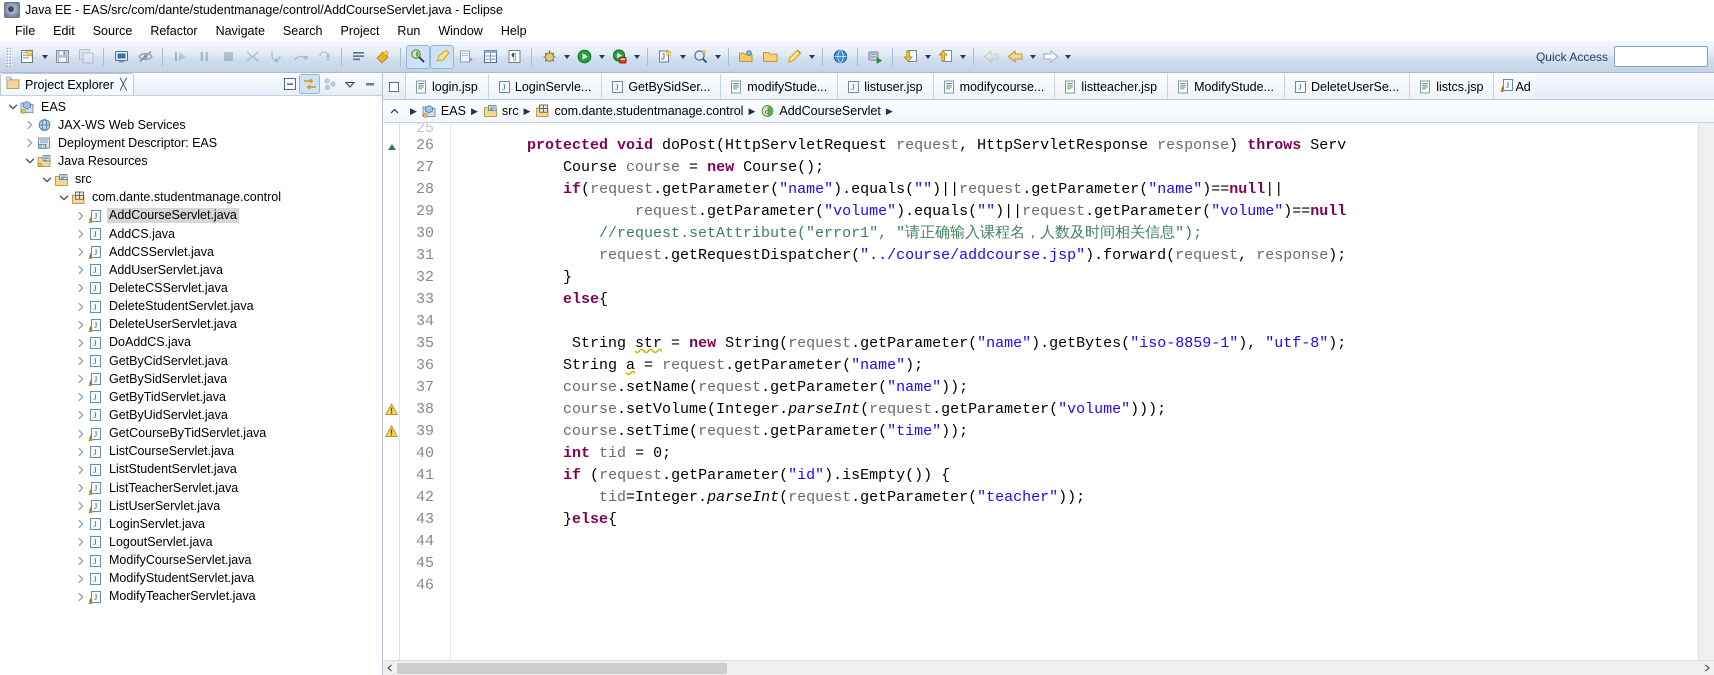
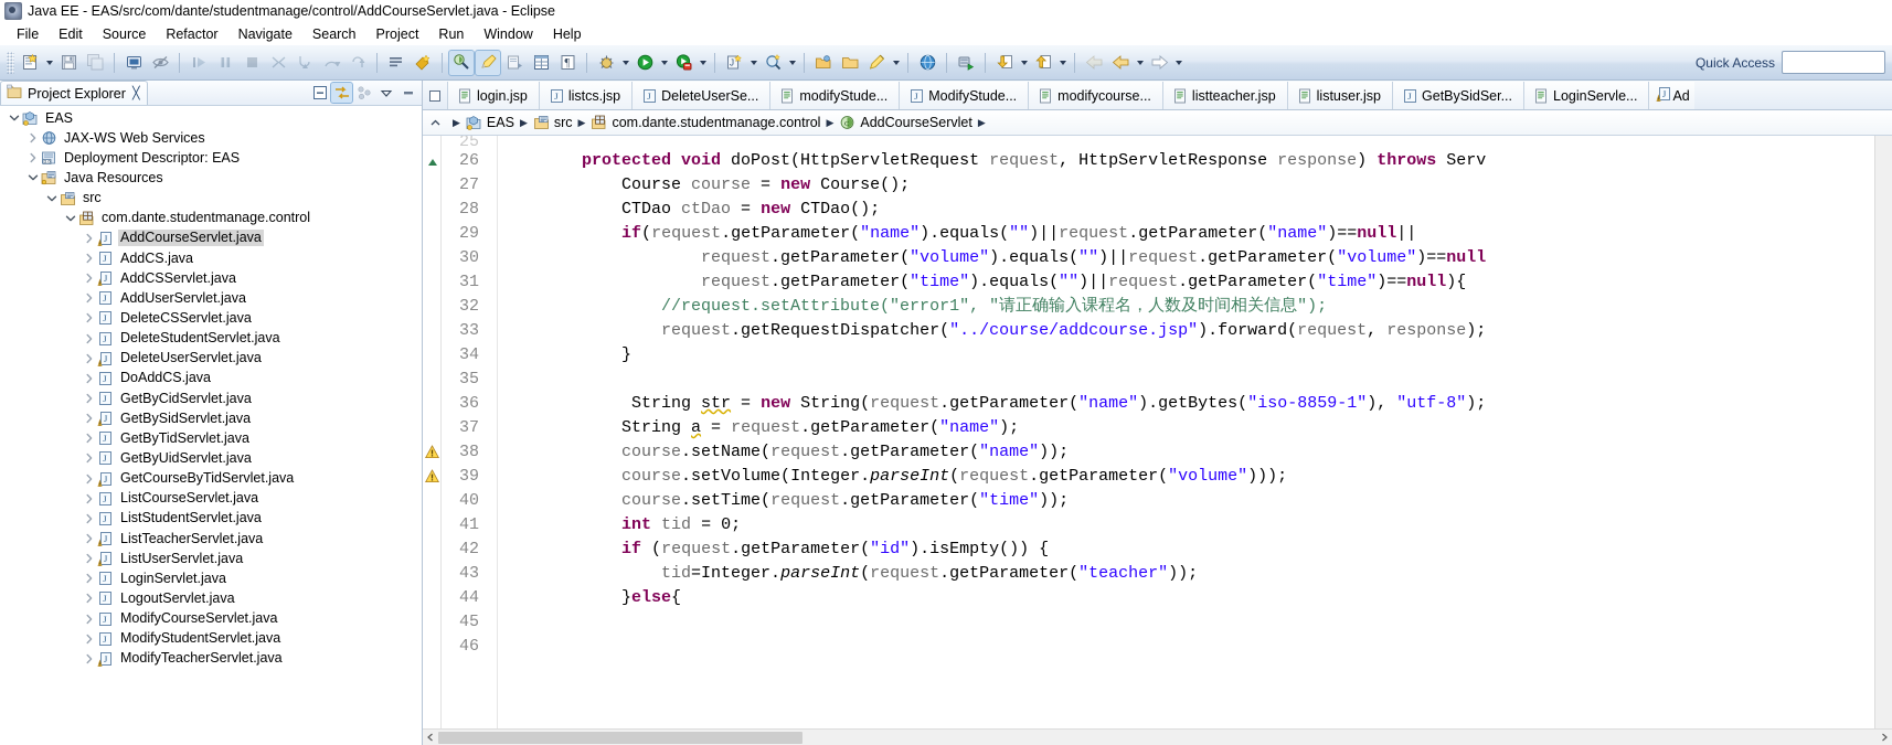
  Java EE - EAS/src/com/dante/studentmanage/control/AddCourseServlet.java - Eclipse
  File
  Edit
  Source
  Refactor
  Navigate
  Search
  Project
  Run
  Window
  Help
  ¶
  J
  Quick Access
  Project Explorer
  ╳
  EAS
  JAX-WS Web Services
  Deployment Descriptor: EAS
  Java Resources
  src
  com.dante.studentmanage.control
  J
  AddCourseServlet.java
  J
  AddCS.java
  J
  AddCSServlet.java
  J
  AddUserServlet.java
  J
  DeleteCSServlet.java
  J
  DeleteStudentServlet.java
  J
  DeleteUserServlet.java
  J
  DoAddCS.java
  J
  GetByCidServlet.java
  J
  GetBySidServlet.java
  J
  GetByTidServlet.java
  J
  GetByUidServlet.java
  J
  GetCourseByTidServlet.java
  J
  ListCourseServlet.java
  J
  ListStudentServlet.java
  J
  ListTeacherServlet.java
  J
  ListUserServlet.java
  J
  LoginServlet.java
  J
  LogoutServlet.java
  J
  ModifyCourseServlet.java
  J
  ModifyStudentServlet.java
  J
  ModifyTeacherServlet.java
  login.jsp
  J
- LoginServle...
+ listcs.jsp
  J
- GetBySidSer...
+ DeleteUserSe...
  modifyStude...
  J
- listuser.jsp
+ ModifyStude...
  modifycourse...
  listteacher.jsp
- ModifyStude...
+ listuser.jsp
  J
- DeleteUserSe...
+ GetBySidSer...
- listcs.jsp
+ LoginServle...
  J
  Ad
  ▶
  EAS
  ▶
  src
  ▶
  com.dante.studentmanage.control
  ▶
  AddCourseServlet
  ▶
  25
  26
  27
  28
  29
  30
  31
  32
  33
  34
  35
  36
  37
  38
  39
  40
  41
  42
  43
  44
  45
  46
  protected void doPost(HttpServletRequest request, HttpServletResponse response) throws Serv
  Course course = new Course();
+ CTDao ctDao = new CTDao();
  if(request.getParameter("name").equals("")||request.getParameter("name")==null||
  request.getParameter("volume").equals("")||request.getParameter("volume")==null
+ request.getParameter("time").equals("")||request.getParameter("time")==null){
  //request.setAttribute("error1", "请正确输入课程名，人数及时间相关信息");
  request.getRequestDispatcher("../course/addcourse.jsp").forward(request, response);
  }
- else{
  String str = new String(request.getParameter("name").getBytes("iso-8859-1"), "utf-8");
  String a = request.getParameter("name");
  course.setName(request.getParameter("name"));
  course.setVolume(Integer.parseInt(request.getParameter("volume")));
  course.setTime(request.getParameter("time"));
  int tid = 0;
  if (request.getParameter("id").isEmpty()) {
  tid=Integer.parseInt(request.getParameter("teacher"));
  }else{
